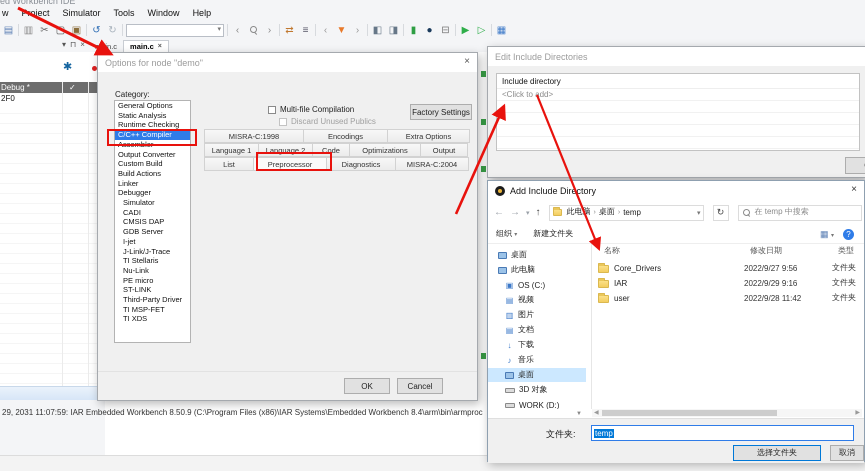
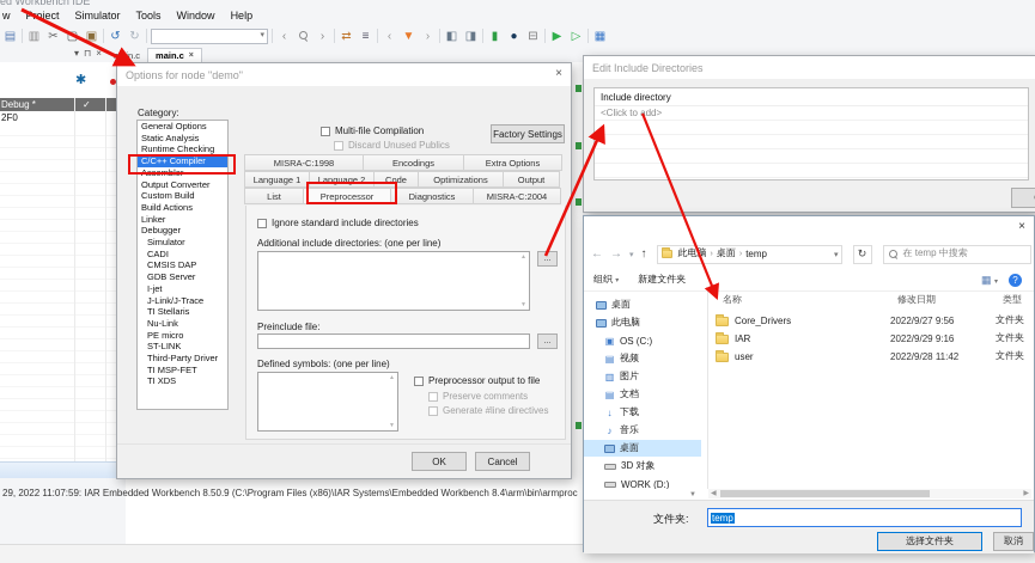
  ed Workbench IDE
  w
  oject
  Simulator
  Tools
  Window
  Help
  ▤
  ▥
  ✂
  ▣
  ↺
  ↻
  ‹
  ›
  ⇄
  ≡
  ‹
  ▼
  ›
  ◧
  ◨
  ▮
  ●
  ⊟
  ▶
  ▷
  ▦
  ▾
  ⊓
  ×
  ain.c
  main.c
  ✱
  Debug *
  ✓
  2F0
- 29, 2031 11:07:59: IAR Embedded Workbench 8.50.9 (C:\Program Files (x86)\IAR Systems\Embedded Workbench 8.4\arm\bin\armproc
+ 29, 2022 11:07:59: IAR Embedded Workbench 8.50.9 (C:\Program Files (x86)\IAR Systems\Embedded Workbench 8.4\arm\bin\armproc
  Options for node "demo"
  ×
  Category:
  General Options
  Static Analysis
  Runtime Checking
  C/C++ Compiler
  Output Converter
  Custom Build
  Build Actions
  Linker
  Debugger
  Simulator
  CADI
  CMSIS DAP
  GDB Server
  I-jet
  J-Link/J-Trace
  TI Stellaris
  Nu-Link
  PE micro
  ST-LINK
  Third-Party Driver
  TI MSP-FET
  TI XDS
  Factory Settings
  Multi-file Compilation
  Discard Unused Publics
  MISRA-C:1998
  Encodings
  Extra Options
  Language 1
  Language 2
  Code
  Optimizations
  Output
  List
  Preprocessor
  Diagnostics
  MISRA-C:2004
+ Ignore standard include directories
+ Additional include directories: (one per line)
+ Preinclude file:
+ Defined symbols: (one per line)
+ Preprocessor output to file
+ Preserve comments
+ Generate #line directives
  OK
  Cancel
  Edit Include Directories
  Include directory
  <Click to add>
- Add Include Directory
  ×
  ←
  →
  ↑
  此电脑
  桌面
  temp
  ↻
  在 temp 中搜索
  新建文件夹
  ?
  桌面
  此电脑
  ▣
  OS (C:)
  ▤
  视频
  ▥
  图片
  ▤
  文档
  ↓
  下载
  ♪
  音乐
  桌面
  3D 对象
  WORK (D:)
  名称
  修改日期
  类型
  Core_Drivers
  2022/9/27 9:56
  文件夹
  IAR
  2022/9/29 9:16
  文件夹
  user
  2022/9/28 11:42
  文件夹
  文件夹:
  temp
  选择文件夹
  取消
